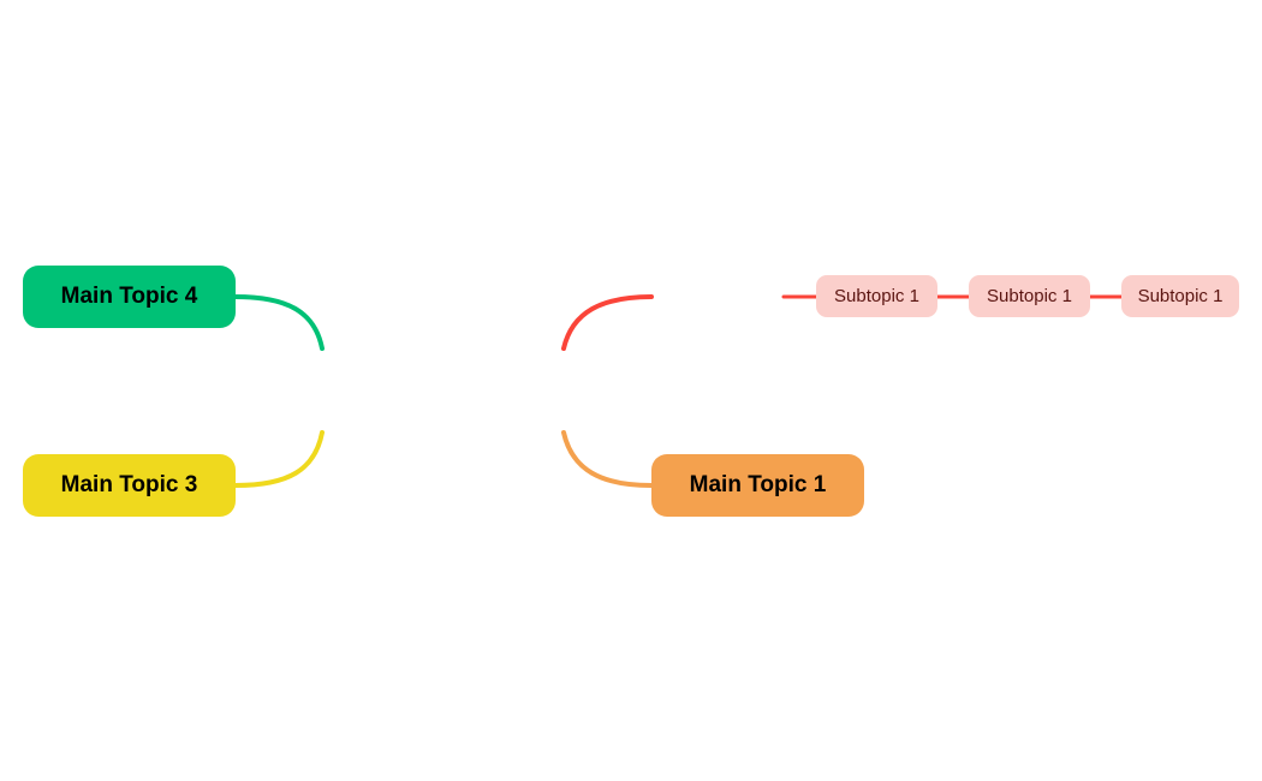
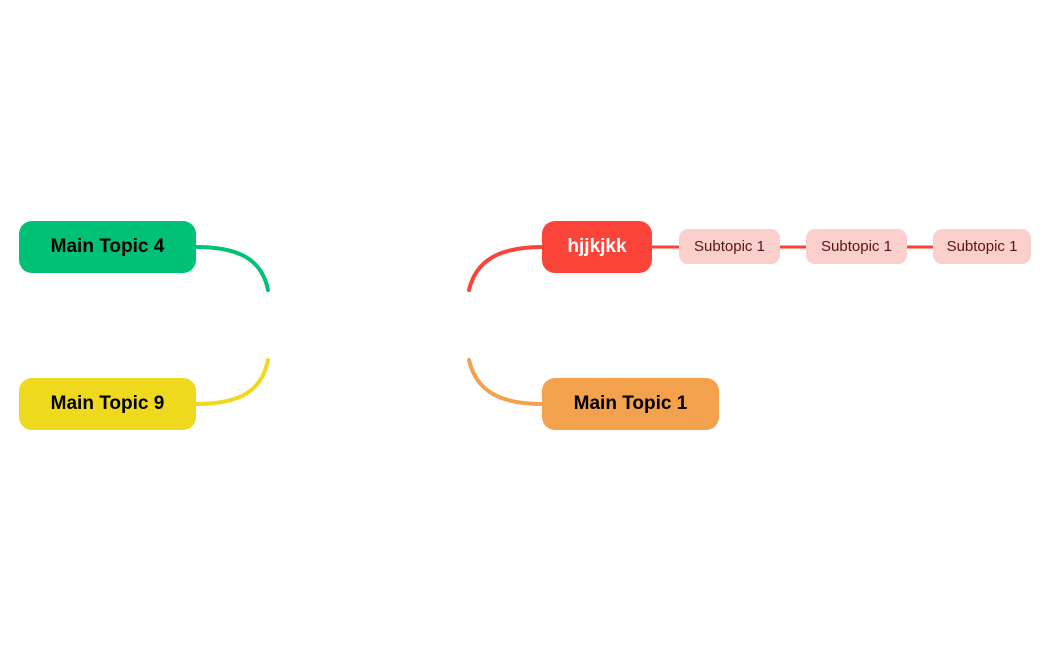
  Main Topic 4
- Main Topic 3
+ Main Topic 9
+ hjjkjkk
  Main Topic 1
  Subtopic 1
  Subtopic 1
  Subtopic 1
